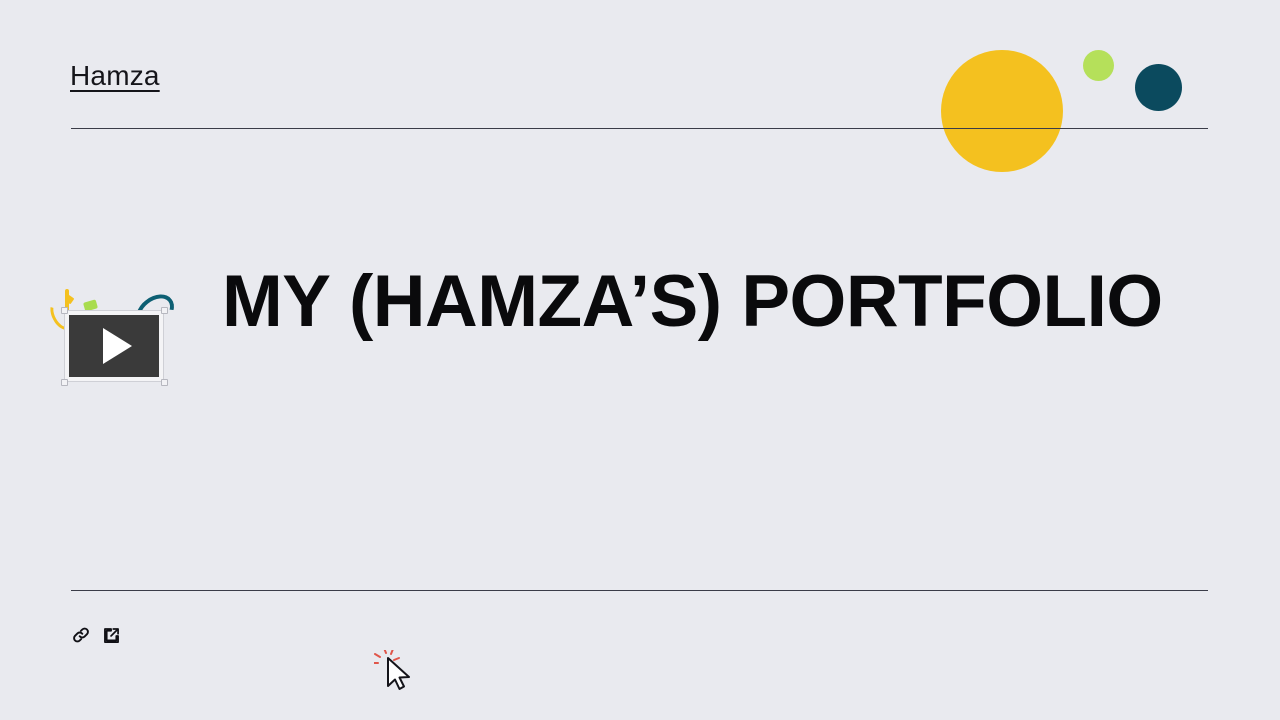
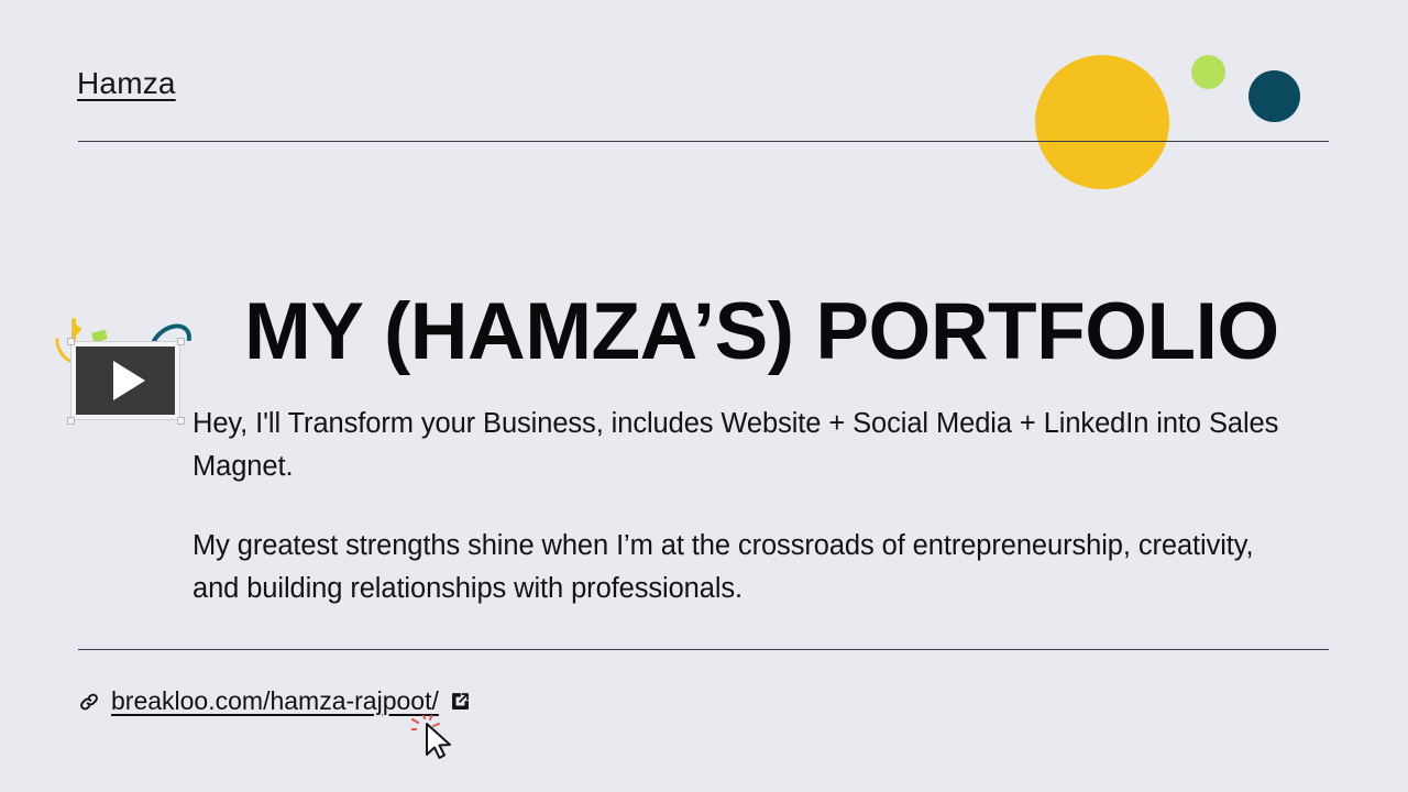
  Hamza
  MY (HAMZA’S) PORTFOLIO
+ Hey, I'll Transform your Business, includes Website + Social Media + LinkedIn into Sales Magnet.
+ My greatest strengths shine when I’m at the crossroads of entrepreneurship, creativity, and building relationships with professionals.
+ breakloo.com/hamza-rajpoot/
